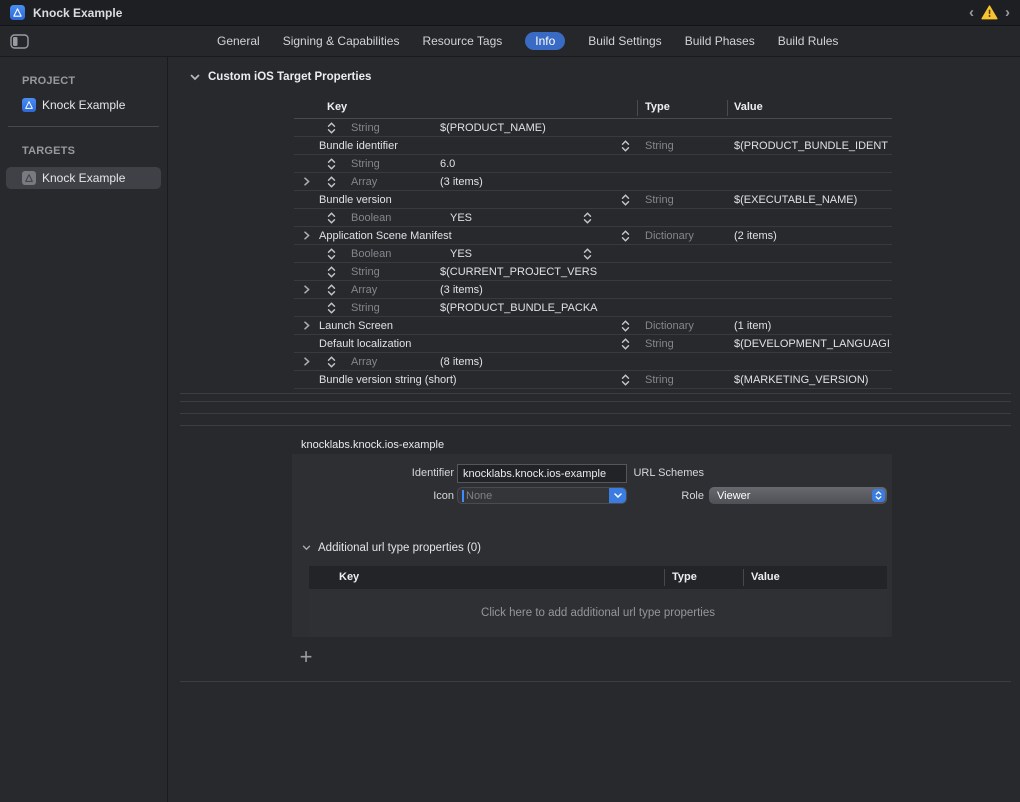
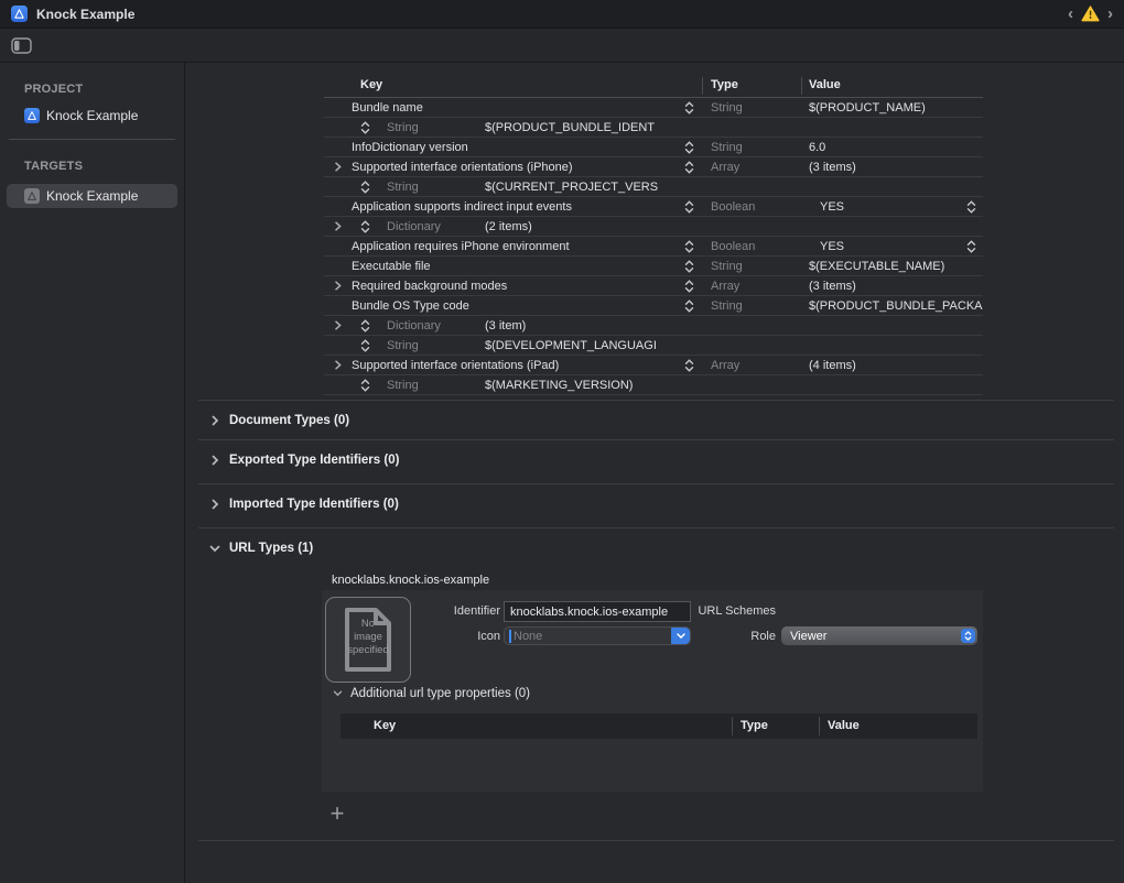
  Knock Example
  ‹
  ›
- General
- Signing & Capabilities
- Resource Tags
- Info
- Build Settings
- Build Phases
- Build Rules
  PROJECT
  Knock Example
  TARGETS
  Knock Example
- Custom iOS Target Properties
  Key
  Type
  Value
+ Bundle name
  String
  $(PRODUCT_NAME)
- Bundle identifier
  String
  $(PRODUCT_BUNDLE_IDENT
+ InfoDictionary version
  String
  6.0
+ Supported interface orientations (iPhone)
  Array
  (3 items)
- Bundle version
  String
- $(EXECUTABLE_NAME)
+ $(CURRENT_PROJECT_VERS
+ Application supports indirect input events
  Boolean
  YES
- Application Scene Manifest
  Dictionary
  (2 items)
+ Application requires iPhone environment
  Boolean
  YES
+ Executable file
  String
- $(CURRENT_PROJECT_VERS
+ $(EXECUTABLE_NAME)
+ Required background modes
  Array
  (3 items)
+ Bundle OS Type code
  String
  $(PRODUCT_BUNDLE_PACKA
- Launch Screen
  Dictionary
- (1 item)
+ (3 item)
- Default localization
  String
  $(DEVELOPMENT_LANGUAGI
+ Supported interface orientations (iPad)
  Array
- (8 items)
+ (4 items)
- Bundle version string (short)
  String
  $(MARKETING_VERSION)
+ Document Types (0)
+ Exported Type Identifiers (0)
+ Imported Type Identifiers (0)
+ URL Types (1)
  knocklabs.knock.ios-example
+ No
+ image
+ specified
  Identifier
  knocklabs.knock.ios-example
  URL Schemes
  Icon
  None
  Role
  Viewer
  Additional url type properties (0)
  Key
  Type
  Value
- Click here to add additional url type properties
  +
